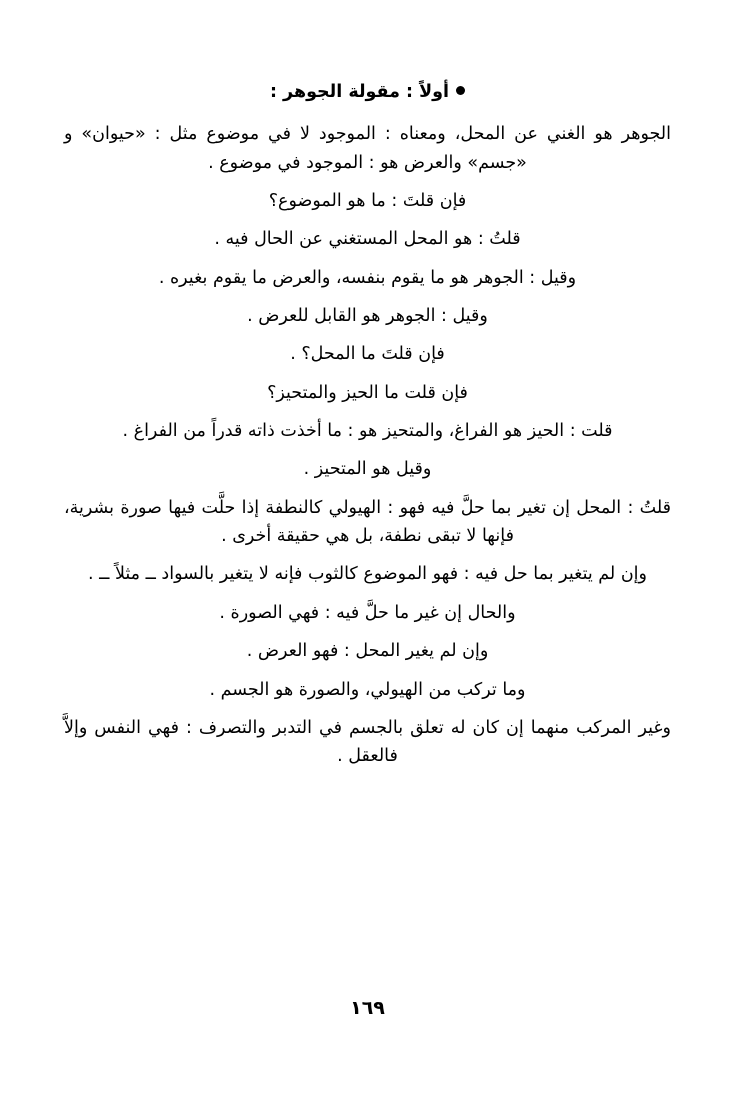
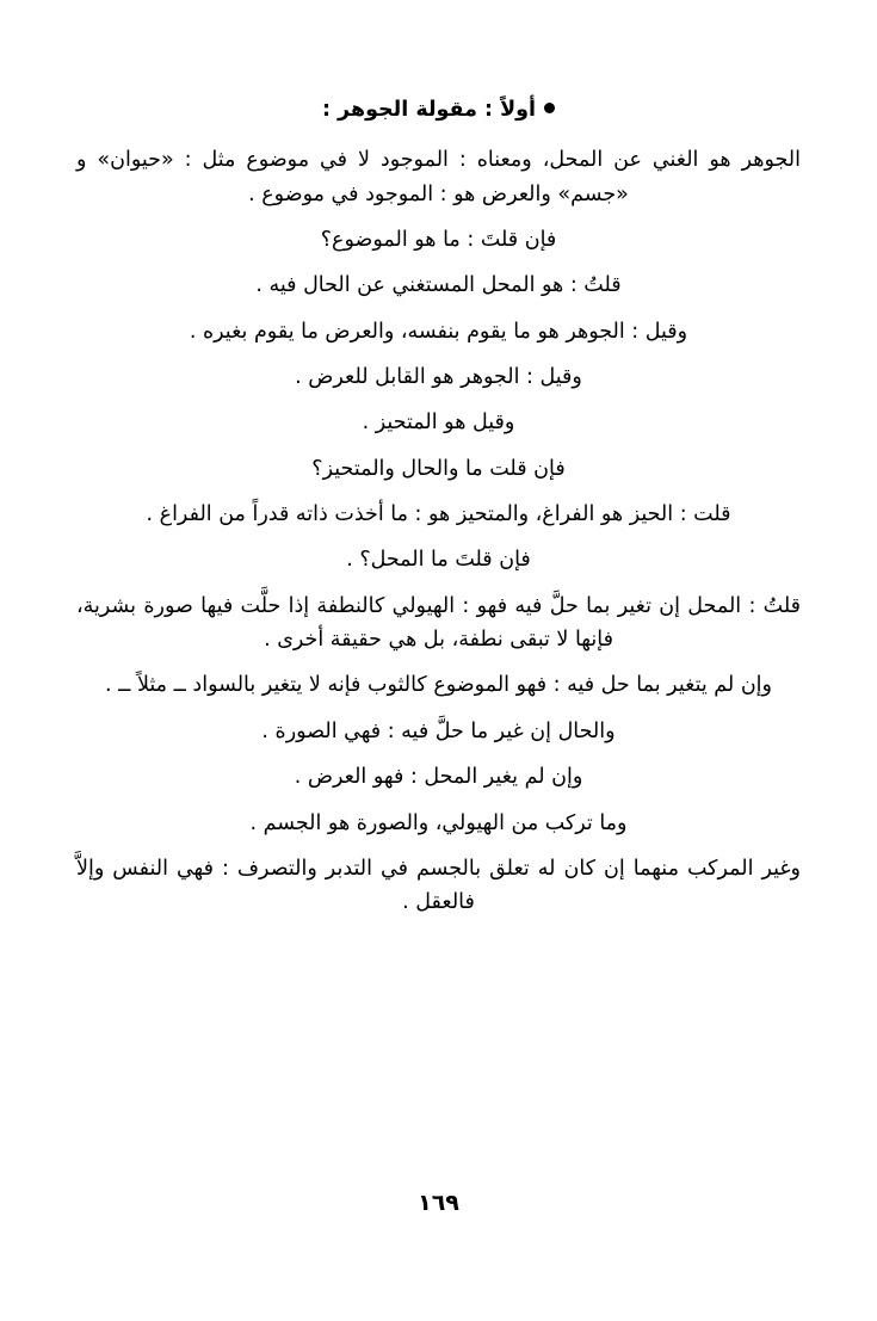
  أولاً : مقولة الجوهر :
  الجوهر هو الغني عن المحل، ومعناه : الموجود لا في موضوع مثل : «حيوان» و «جسم» والعرض هو : الموجود في موضوع .
  فإن قلتَ : ما هو الموضوع؟
  قلتُ : هو المحل المستغني عن الحال فيه .
  وقيل : الجوهر هو ما يقوم بنفسه، والعرض ما يقوم بغيره .
  وقيل : الجوهر هو القابل للعرض .
- فإن قلتَ ما المحل؟ .
+ وقيل هو المتحيز .
- فإن قلت ما الحيز والمتحيز؟
+ فإن قلت ما والحال والمتحيز؟
  قلت : الحيز هو الفراغ، والمتحيز هو : ما أخذت ذاته قدراً من الفراغ .
- وقيل هو المتحيز .
+ فإن قلتَ ما المحل؟ .
  قلتُ : المحل إن تغير بما حلَّ فيه فهو : الهيولي كالنطفة إذا حلَّت فيها صورة بشرية، فإنها لا تبقى نطفة، بل هي حقيقة أخرى .
  وإن لم يتغير بما حل فيه : فهو الموضوع كالثوب فإنه لا يتغير بالسواد ــ مثلاً ــ .
  والحال إن غير ما حلَّ فيه : فهي الصورة .
  وإن لم يغير المحل : فهو العرض .
  وما تركب من الهيولي، والصورة هو الجسم .
  وغير المركب منهما إن كان له تعلق بالجسم في التدبر والتصرف : فهي النفس وإلاَّ فالعقل .
  ١٦٩
